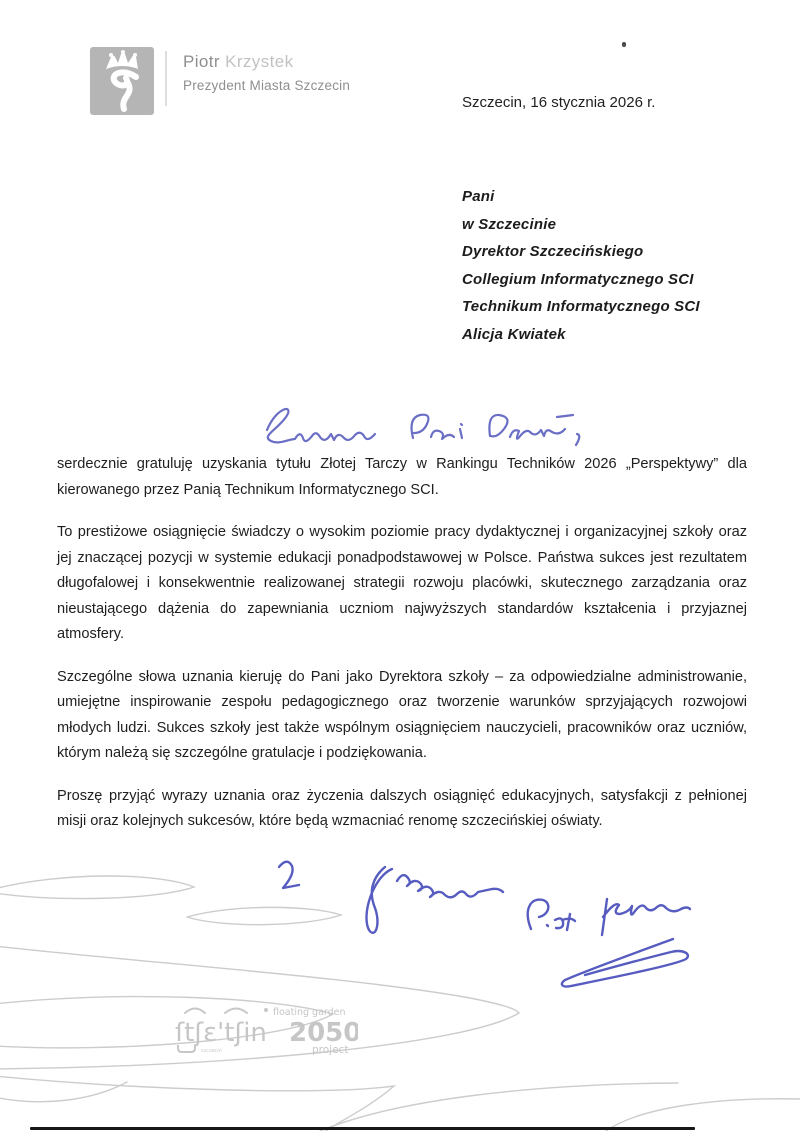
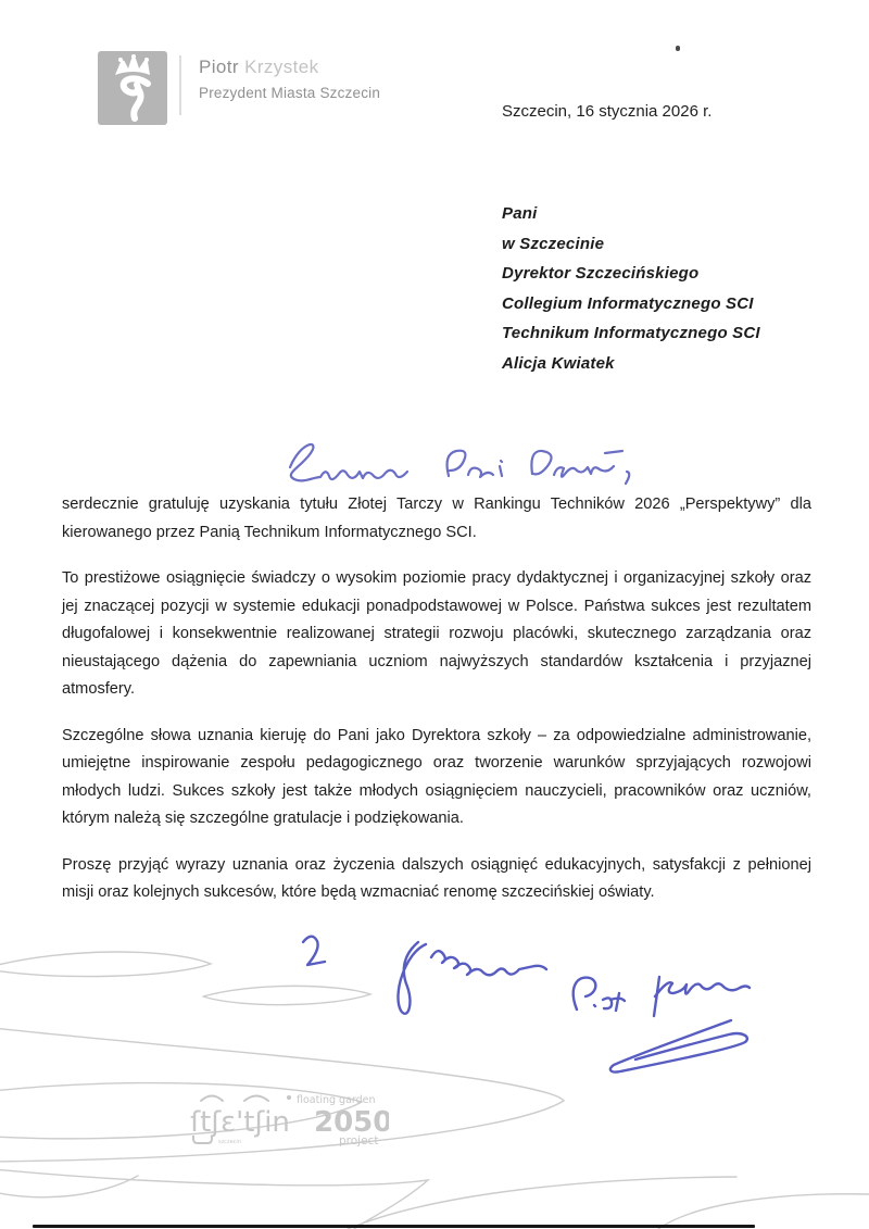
  Piotr Krzystek
  Prezydent Miasta Szczecin
  Szczecin, 16 stycznia 2026 r.
  Pani
  w Szczecinie
  Dyrektor Szczecińskiego
  Collegium Informatycznego SCI
  Technikum Informatycznego SCI
  Alicja Kwiatek
  serdecznie gratuluję uzyskania tytułu Złotej Tarczy w Rankingu Techników 2026 „Perspektywy” dla kierowanego przez Panią Technikum Informatycznego SCI.
  To prestiżowe osiągnięcie świadczy o wysokim poziomie pracy dydaktycznej i organizacyjnej szkoły oraz jej znaczącej pozycji w systemie edukacji ponadpodstawowej w Polsce. Państwa sukces jest rezultatem długofalowej i konsekwentnie realizowanej strategii rozwoju placówki, skutecznego zarządzania oraz nieustającego dążenia do zapewniania uczniom najwyższych standardów kształcenia i przyjaznej atmosfery.
- Szczególne słowa uznania kieruję do Pani jako Dyrektora szkoły – za odpowiedzialne administrowanie, umiejętne inspirowanie zespołu pedagogicznego oraz tworzenie warunków sprzyjających rozwojowi młodych ludzi. Sukces szkoły jest także wspólnym osiągnięciem nauczycieli, pracowników oraz uczniów, którym należą się szczególne gratulacje i podziękowania.
+ Szczególne słowa uznania kieruję do Pani jako Dyrektora szkoły – za odpowiedzialne administrowanie, umiejętne inspirowanie zespołu pedagogicznego oraz tworzenie warunków sprzyjających rozwojowi młodych ludzi. Sukces szkoły jest także młodych osiągnięciem nauczycieli, pracowników oraz uczniów, którym należą się szczególne gratulacje i podziękowania.
  Proszę przyjąć wyrazy uznania oraz życzenia dalszych osiągnięć edukacyjnych, satysfakcji z pełnionej misji oraz kolejnych sukcesów, które będą wzmacniać renomę szczecińskiej oświaty.
  ſtʃɛ'tʃin
  2050
  floating garden
  project
